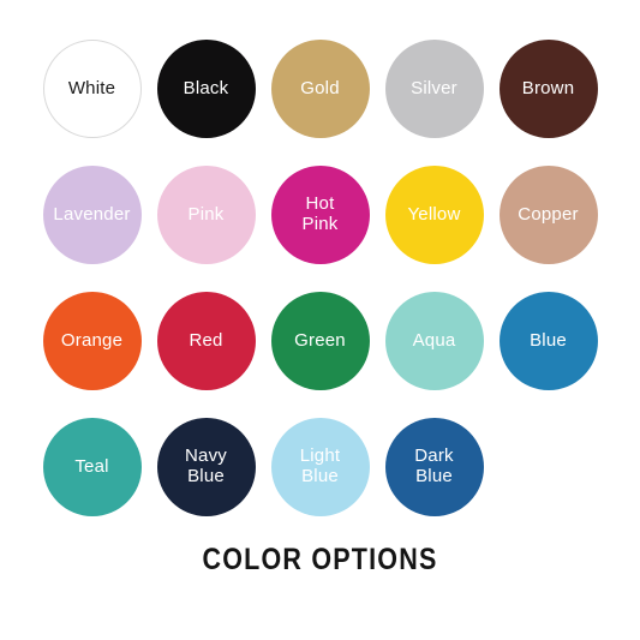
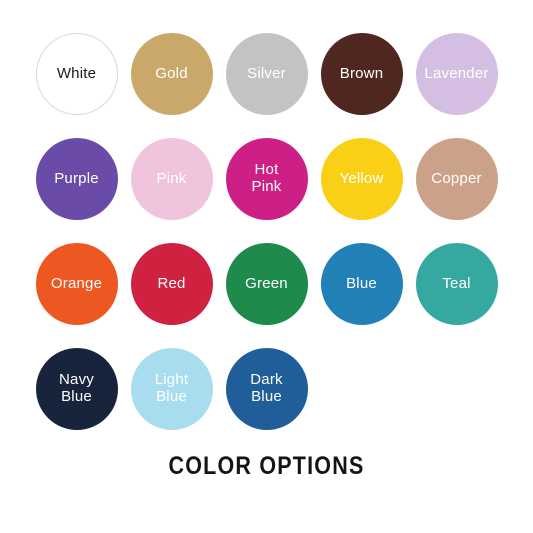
  White
- Black
  Gold
  Silver
  Brown
  Lavender
+ Purple
  Pink
  Hot
  Pink
  Yellow
  Copper
  Orange
  Red
  Green
- Aqua
  Blue
  Teal
  Navy
  Blue
  Light
  Blue
  Dark
  Blue
  COLOR OPTIONS
